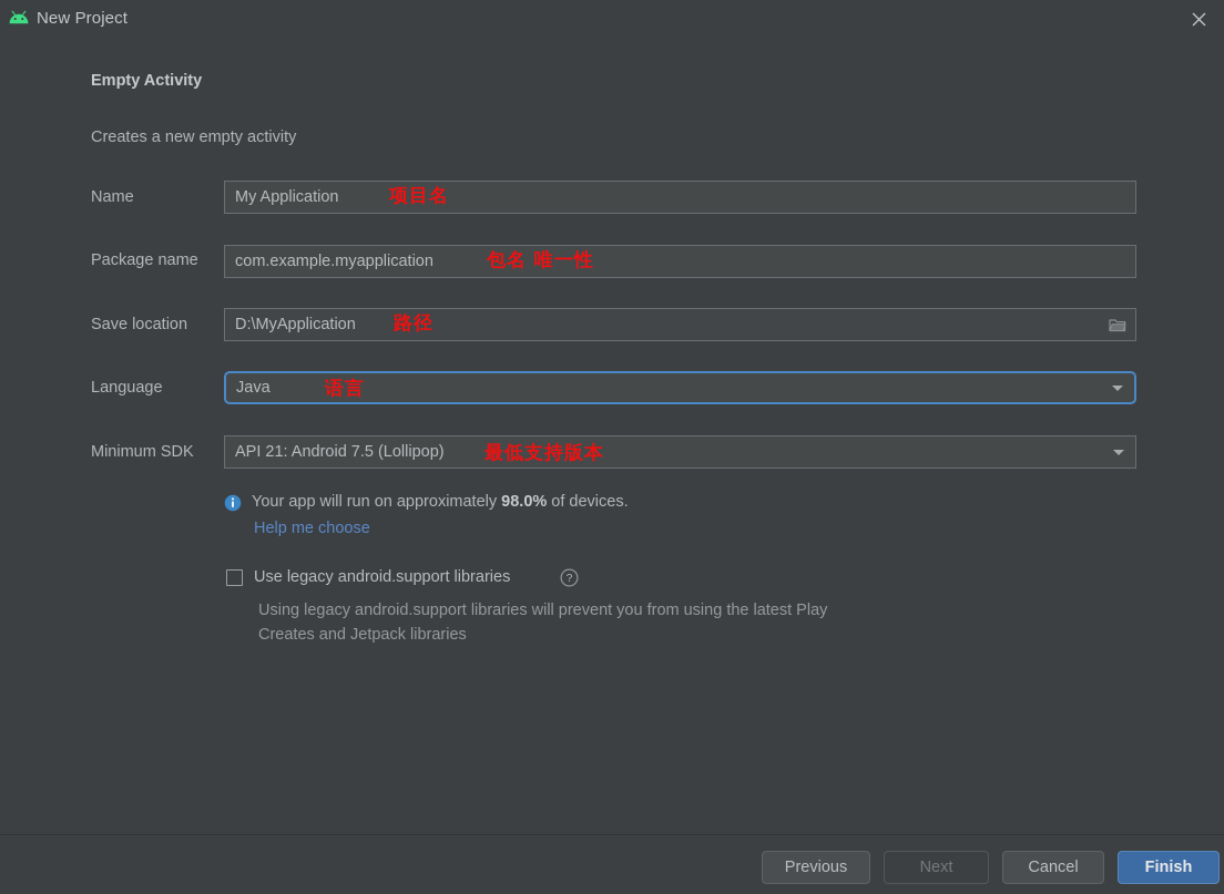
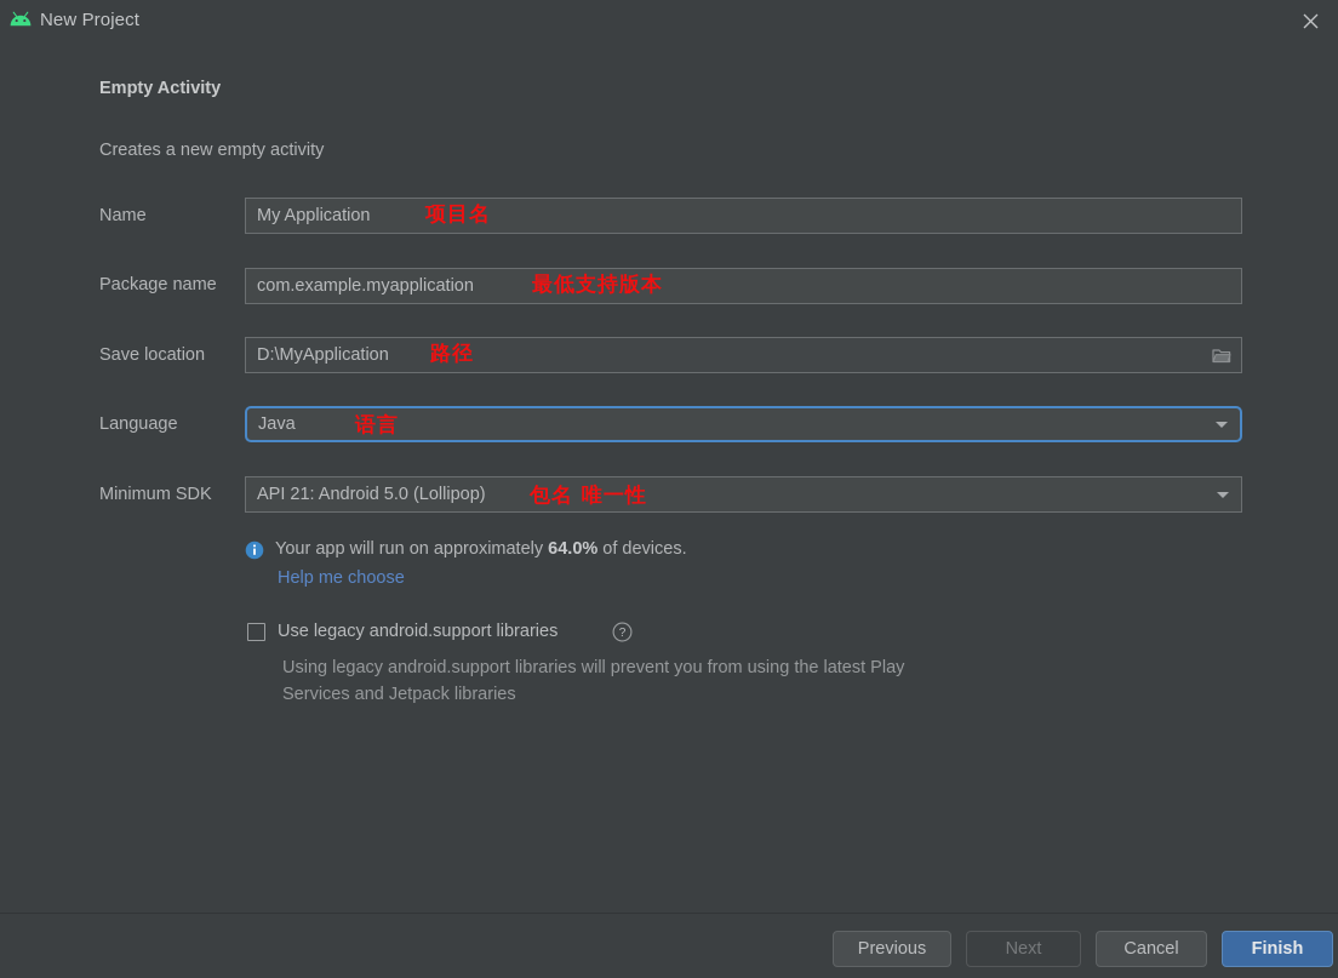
  New Project
  Empty Activity
  Creates a new empty activity
  Name
  My Application
  项目名
  Package name
  com.example.myapplication
- 包名 唯一性
+ 最低支持版本
  Save location
  D:\MyApplication
  路径
  Language
  Java
  语言
  Minimum SDK
- API 21: Android 7.5 (Lollipop)
+ API 21: Android 5.0 (Lollipop)
- 最低支持版本
+ 包名 唯一性
- Your app will run on approximately 98.0% of devices.
+ Your app will run on approximately 64.0% of devices.
  Help me choose
  Use legacy android.support libraries
  ?
- Using legacy android.support libraries will prevent you from using the latest Play Creates and Jetpack libraries
+ Using legacy android.support libraries will prevent you from using the latest Play Services and Jetpack libraries
  Previous
  Next
  Cancel
  Finish
